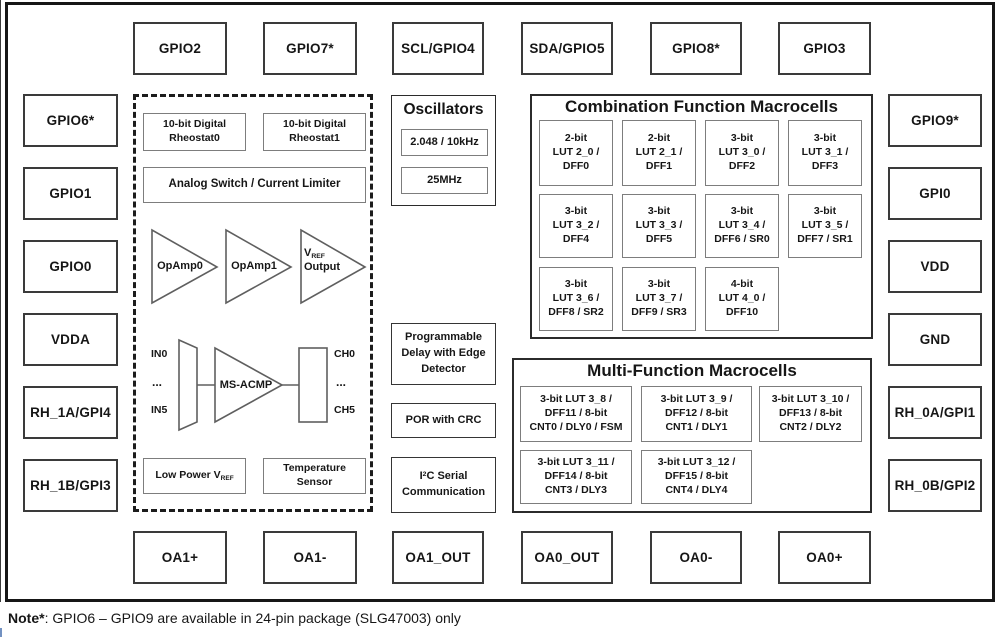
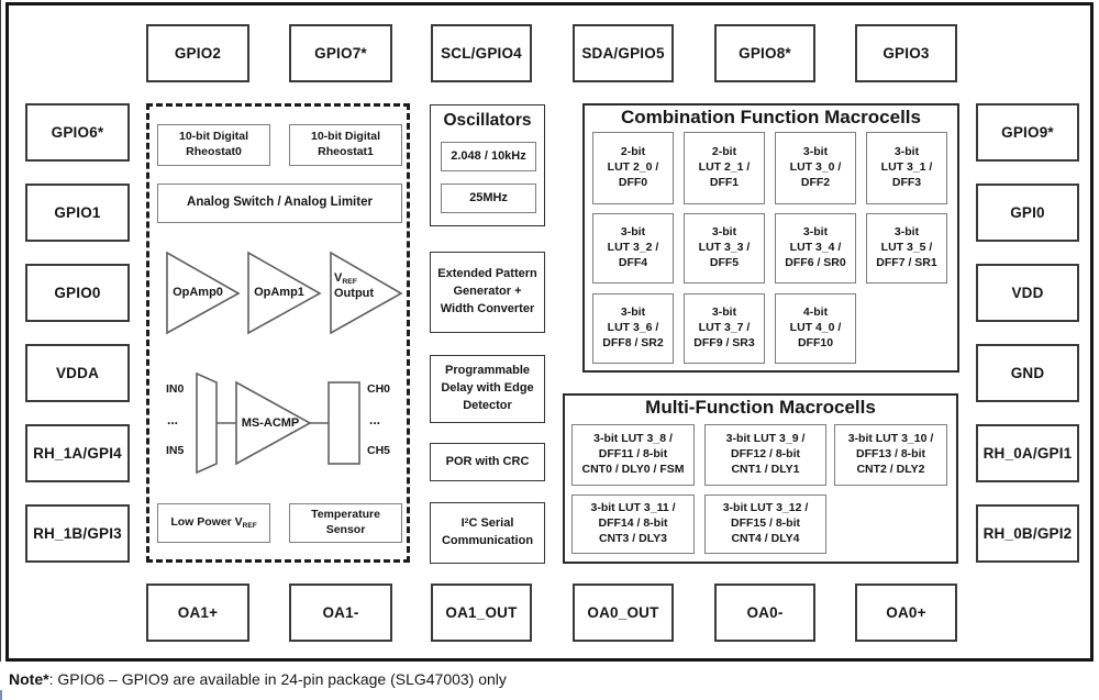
  GPIO2
  GPIO7*
  SCL/GPIO4
  SDA/GPIO5
  GPIO8*
  GPIO3
  GPIO6*
  GPIO1
  GPIO0
  VDDA
  RH_1A/GPI4
  RH_1B/GPI3
  GPIO9*
  GPI0
  VDD
  GND
  RH_0A/GPI1
  RH_0B/GPI2
  OA1+
  OA1-
  OA1_OUT
  OA0_OUT
  OA0-
  OA0+
  10-bit Digital
  Rheostat0
  10-bit Digital
  Rheostat1
- Analog Switch / Current Limiter
+ Analog Switch / Analog Limiter
  OpAmp0
  OpAmp1
  Output
  IN0
  ...
  IN5
  MS-ACMP
  CH0
  ...
  CH5
  Low Power V
  Temperature
  Sensor
  Oscillators
  2.048 / 10kHz
  25MHz
+ Extended Pattern
+ Generator +
+ Width Converter
  Programmable
  Delay with Edge
  Detector
  POR with CRC
  I C Serial
  Communication
  Combination Function Macrocells
  2-bit
  LUT 2_0 /
  DFF0
  2-bit
  LUT 2_1 /
  DFF1
  3-bit
  LUT 3_0 /
  DFF2
  3-bit
  LUT 3_1 /
  DFF3
  3-bit
  LUT 3_2 /
  DFF4
  3-bit
  LUT 3_3 /
  DFF5
  3-bit
  LUT 3_4 /
  DFF6 / SR0
  3-bit
  LUT 3_5 /
  DFF7 / SR1
  3-bit
  LUT 3_6 /
  DFF8 / SR2
  3-bit
  LUT 3_7 /
  DFF9 / SR3
  4-bit
  LUT 4_0 /
  DFF10
  Multi-Function Macrocells
  3-bit LUT 3_8 /
  DFF11 / 8-bit
  CNT0 / DLY0 / FSM
  3-bit LUT 3_9 /
  DFF12 / 8-bit
  CNT1 / DLY1
  3-bit LUT 3_10 /
  DFF13 / 8-bit
  CNT2 / DLY2
  3-bit LUT 3_11 /
  DFF14 / 8-bit
  CNT3 / DLY3
  3-bit LUT 3_12 /
  DFF15 / 8-bit
  CNT4 / DLY4
  Note*: GPIO6 – GPIO9 are available in 24-pin package (SLG47003) only
